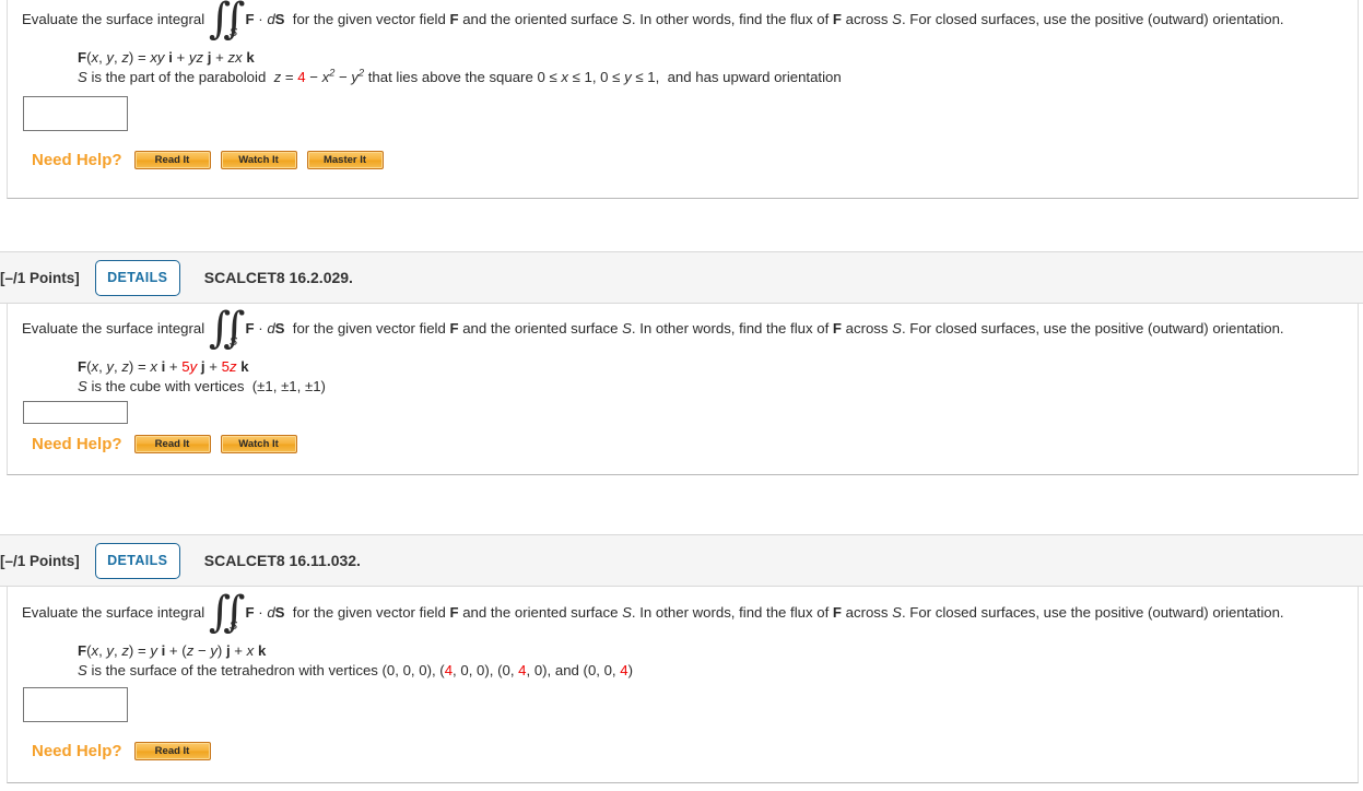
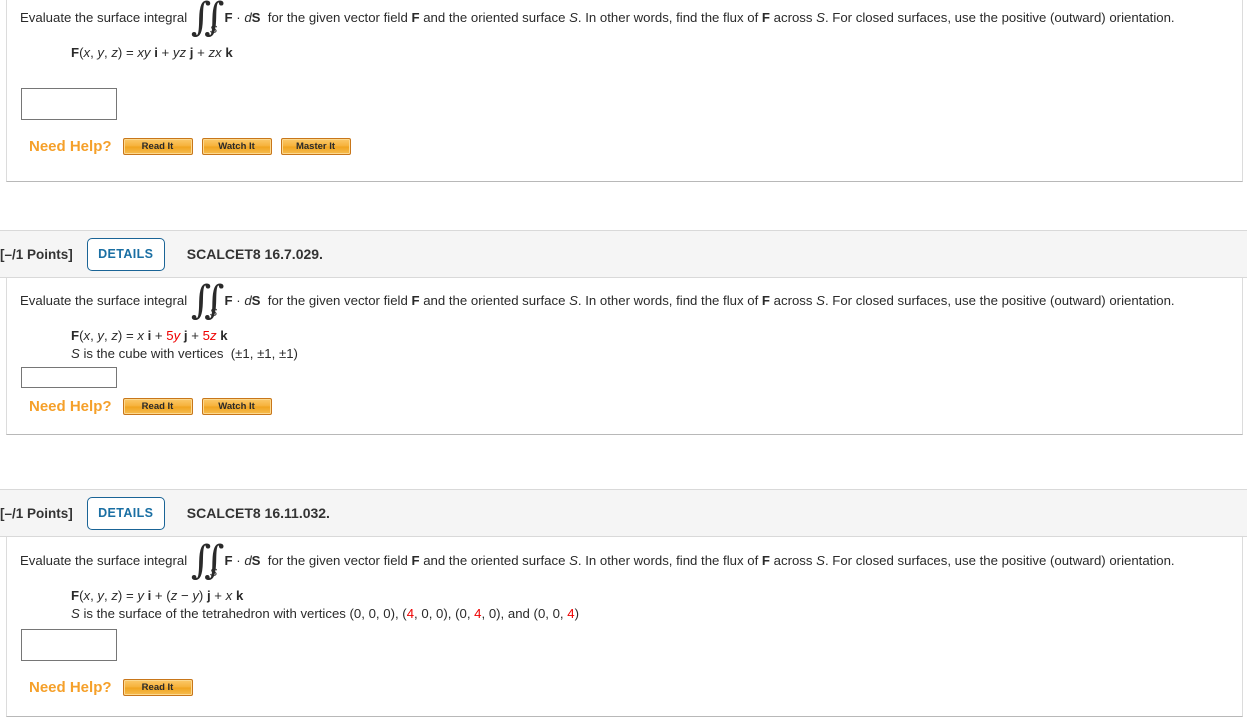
  Evaluate the surface integral
  ∫∫
  S
  F · dS for the given vector field F and the oriented surface S. In other words, find the flux of F across S. For closed surfaces, use the positive (outward) orientation.
  F(x, y, z) = xy i + yz j + zx k
- S is the part of the paraboloid z = 4 − x2 − y2 that lies above the square 0 ≤ x ≤ 1, 0 ≤ y ≤ 1, and has upward orientation
  Need Help?
  Read It
  Watch It
  Master It
  [–/1 Points]
  DETAILS
- SCALCET8 16.2.029.
+ SCALCET8 16.7.029.
  Evaluate the surface integral
  ∫∫
  S
  F · dS for the given vector field F and the oriented surface S. In other words, find the flux of F across S. For closed surfaces, use the positive (outward) orientation.
  F(x, y, z) = x i + 5y j + 5z k
  S is the cube with vertices (±1, ±1, ±1)
  Need Help?
  Read It
  Watch It
  [–/1 Points]
  DETAILS
  SCALCET8 16.11.032.
  Evaluate the surface integral
  ∫∫
  S
  F · dS for the given vector field F and the oriented surface S. In other words, find the flux of F across S. For closed surfaces, use the positive (outward) orientation.
  F(x, y, z) = y i + (z − y) j + x k
  S is the surface of the tetrahedron with vertices (0, 0, 0), (4, 0, 0), (0, 4, 0), and (0, 0, 4)
  Need Help?
  Read It
